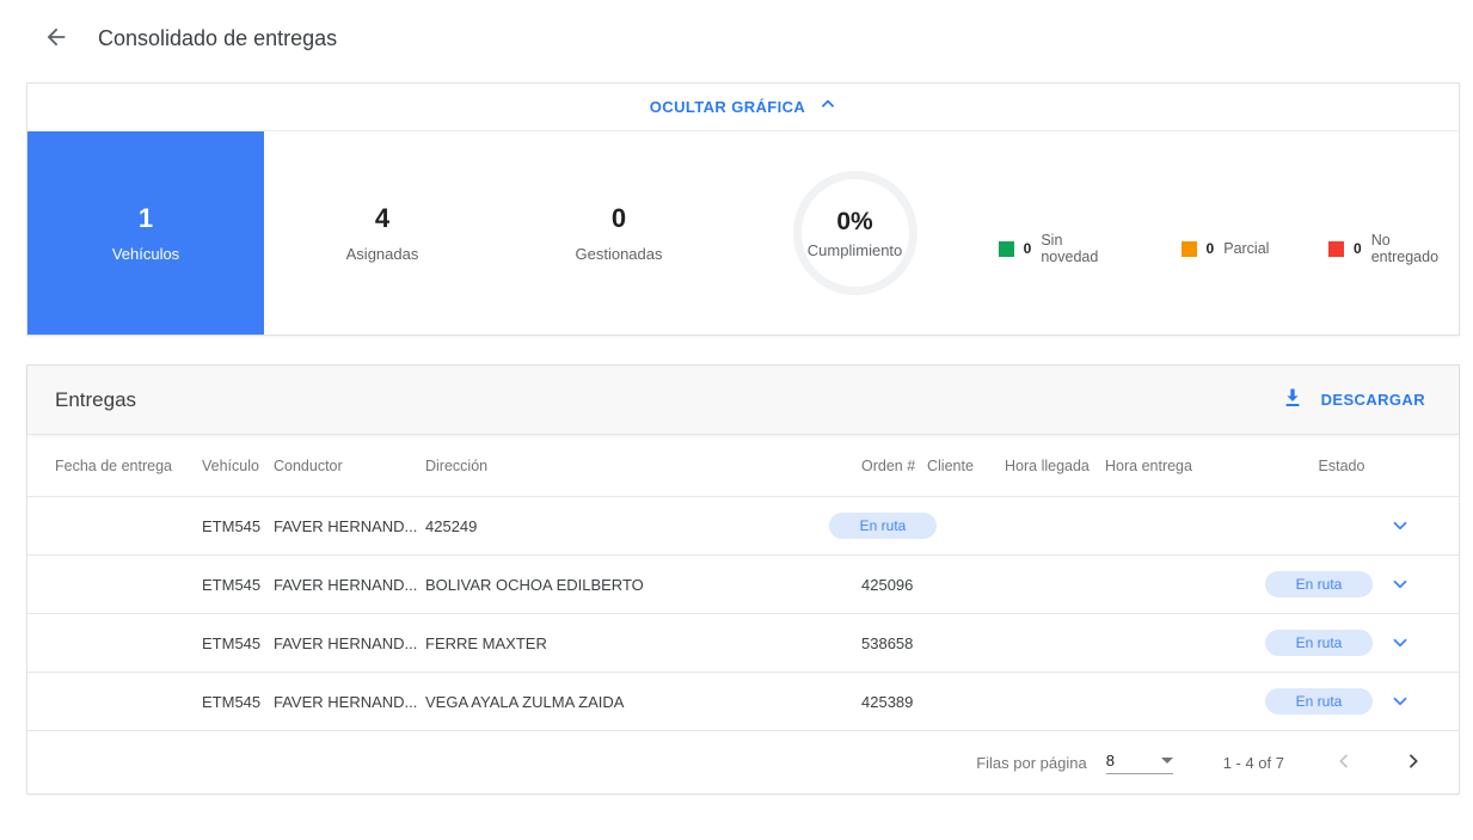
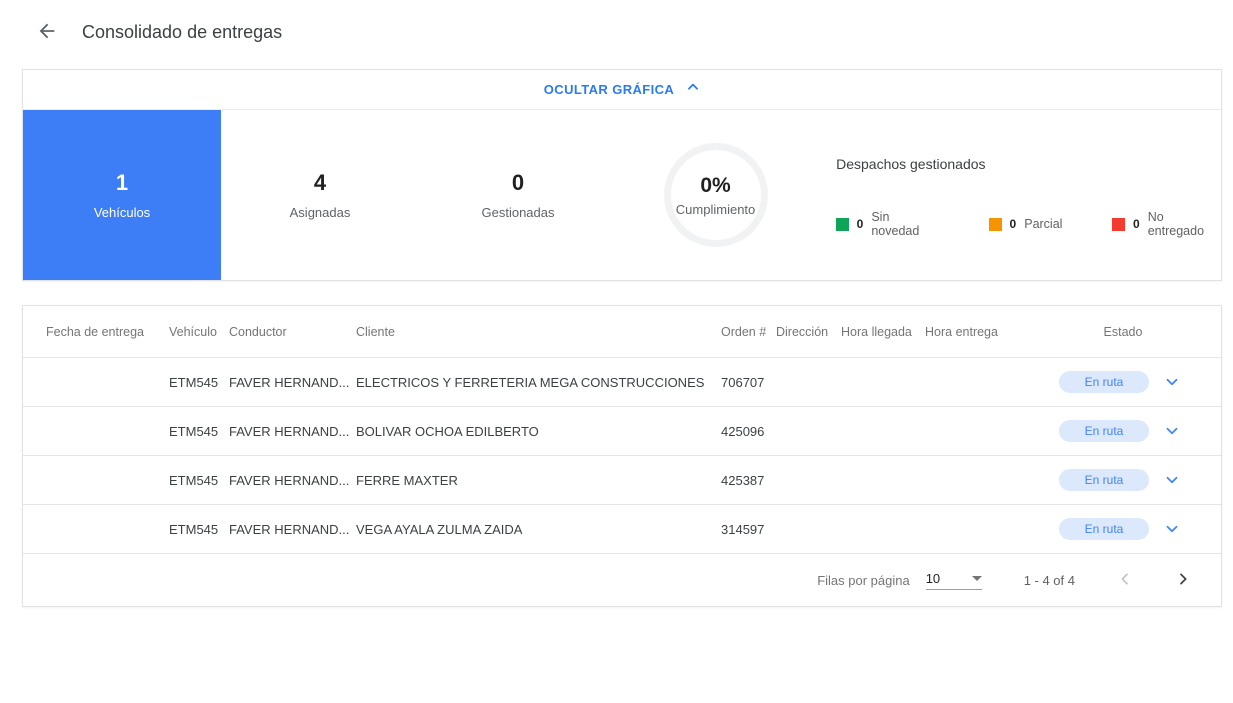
  Consolidado de entregas
  OCULTAR GRÁFICA
  1
  Vehículos
  4
  Asignadas
  0
  Gestionadas
  0%
  Cumplimiento
+ Despachos gestionados
  0
  Sin novedad
  0
  Parcial
  0
  No entregado
- Entregas
- DESCARGAR
  Fecha de entrega
  Vehículo
  Conductor
- Dirección
+ Cliente
  Orden #
- Cliente
+ Dirección
  Hora llegada
  Hora entrega
  Estado
  ETM545
  FAVER HERNAND...
+ ELECTRICOS Y FERRETERIA MEGA CONSTRUCCIONES
- 425249
+ 706707
  En ruta
  ETM545
  FAVER HERNAND...
  BOLIVAR OCHOA EDILBERTO
  425096
  En ruta
  ETM545
  FAVER HERNAND...
  FERRE MAXTER
- 538658
+ 425387
  En ruta
  ETM545
  FAVER HERNAND...
  VEGA AYALA ZULMA ZAIDA
- 425389
+ 314597
  En ruta
  Filas por página
- 8
+ 10
- 1 - 4 of 7
+ 1 - 4 of 4
